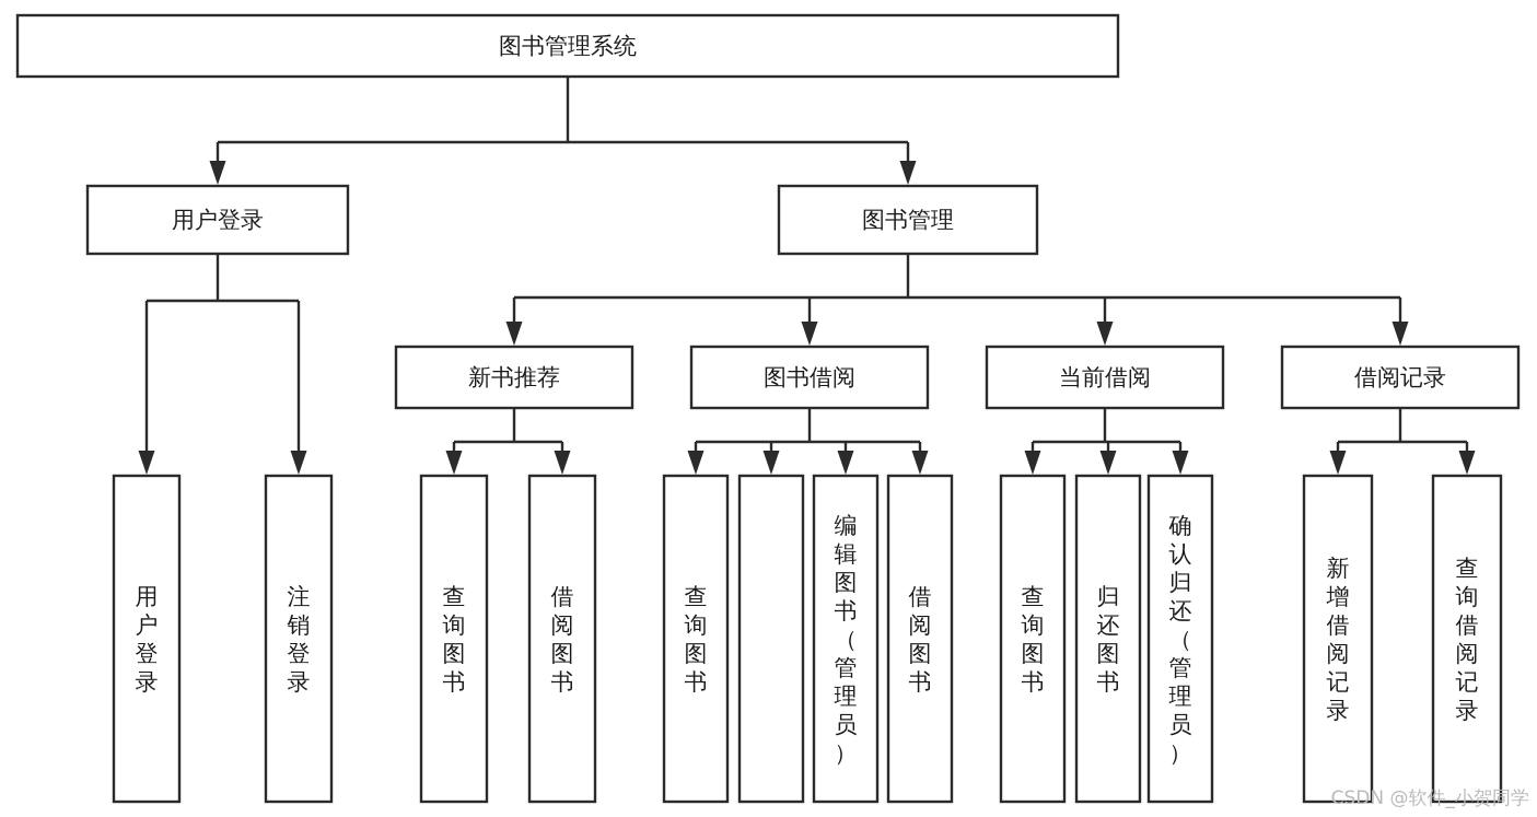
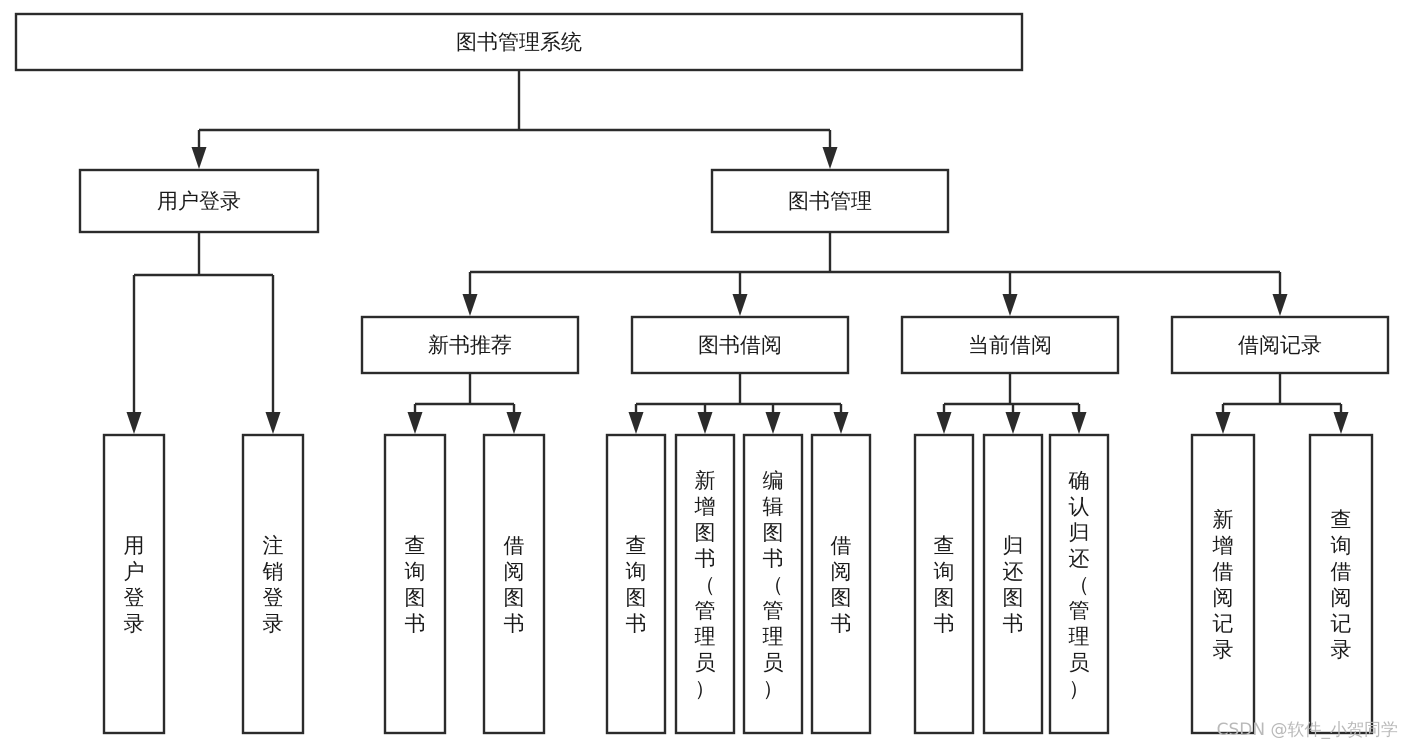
  图书管理系统
  用户登录
  图书管理
  新书推荐
  图书借阅
  当前借阅
  借阅记录
  用户登录
  注销登录
  查询图书
  借阅图书
  查询图书
+ 新增图书（管理员）
  编辑图书（管理员）
  借阅图书
  查询图书
  归还图书
  确认归还（管理员）
  新增借阅记录
  查询借阅记录
  CSDN @软件_小贺同学
